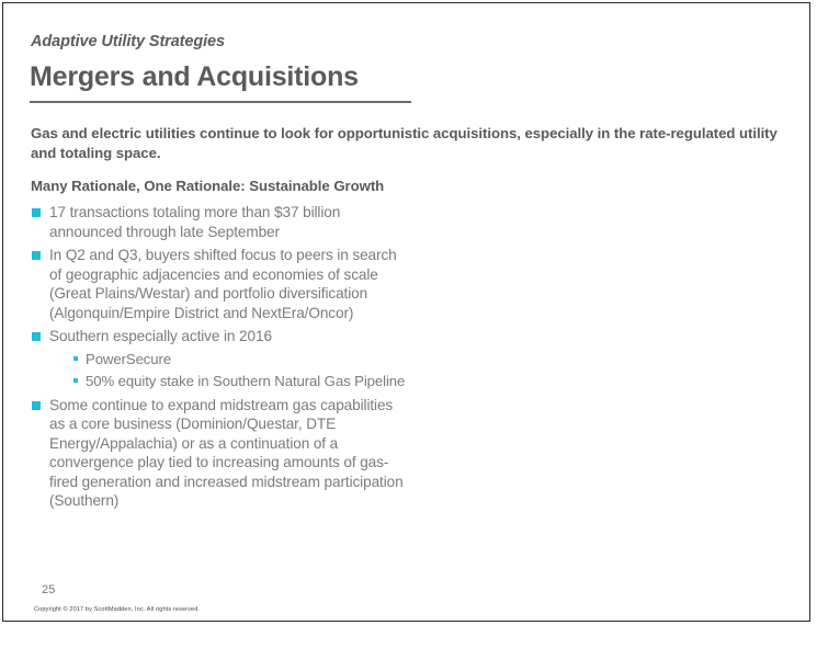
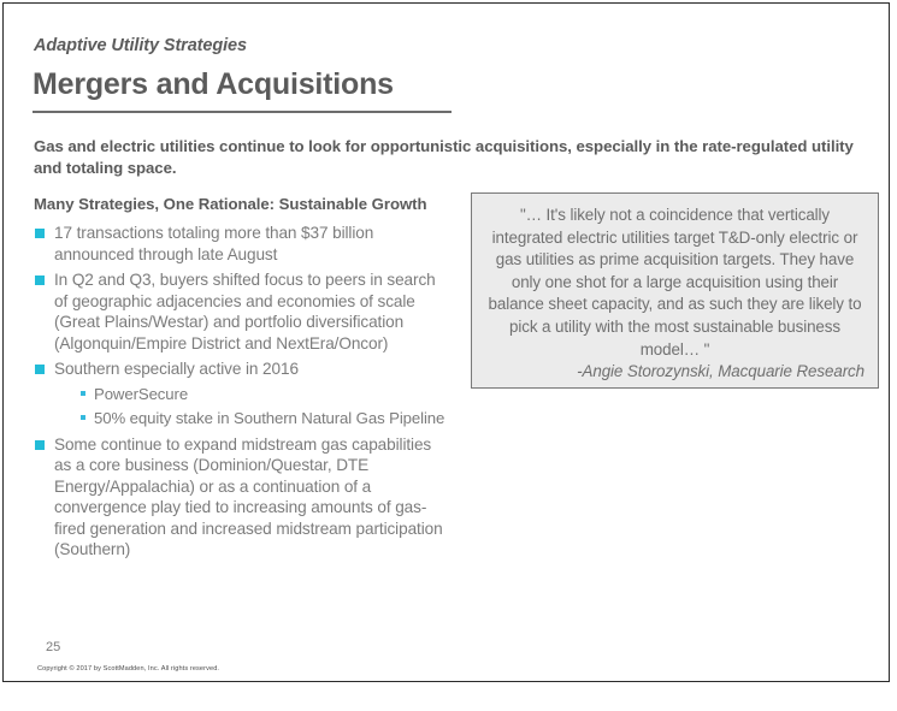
  Adaptive Utility Strategies
  Mergers and Acquisitions
  Gas and electric utilities continue to look for opportunistic acquisitions, especially in the rate-regulated utility and totaling space.
- Many Rationale, One Rationale: Sustainable Growth
+ Many Strategies, One Rationale: Sustainable Growth
- 17 transactions totaling more than $37 billion announced through late September
+ 17 transactions totaling more than $37 billion announced through late August
  In Q2 and Q3, buyers shifted focus to peers in search of geographic adjacencies and economies of scale (Great Plains/Westar) and portfolio diversification (Algonquin/Empire District and NextEra/Oncor)
  Southern especially active in 2016
  PowerSecure
  50% equity stake in Southern Natural Gas Pipeline
  Some continue to expand midstream gas capabilities as a core business (Dominion/Questar, DTE Energy/Appalachia) or as a continuation of a convergence play tied to increasing amounts of gas-fired generation and increased midstream participation (Southern)
+ "… It's likely not a coincidence that vertically integrated electric utilities target T&D-only electric or gas utilities as prime acquisition targets. They have only one shot for a large acquisition using their balance sheet capacity, and as such they are likely to pick a utility with the most sustainable business model… "
+ -Angie Storozynski, Macquarie Research
  25
